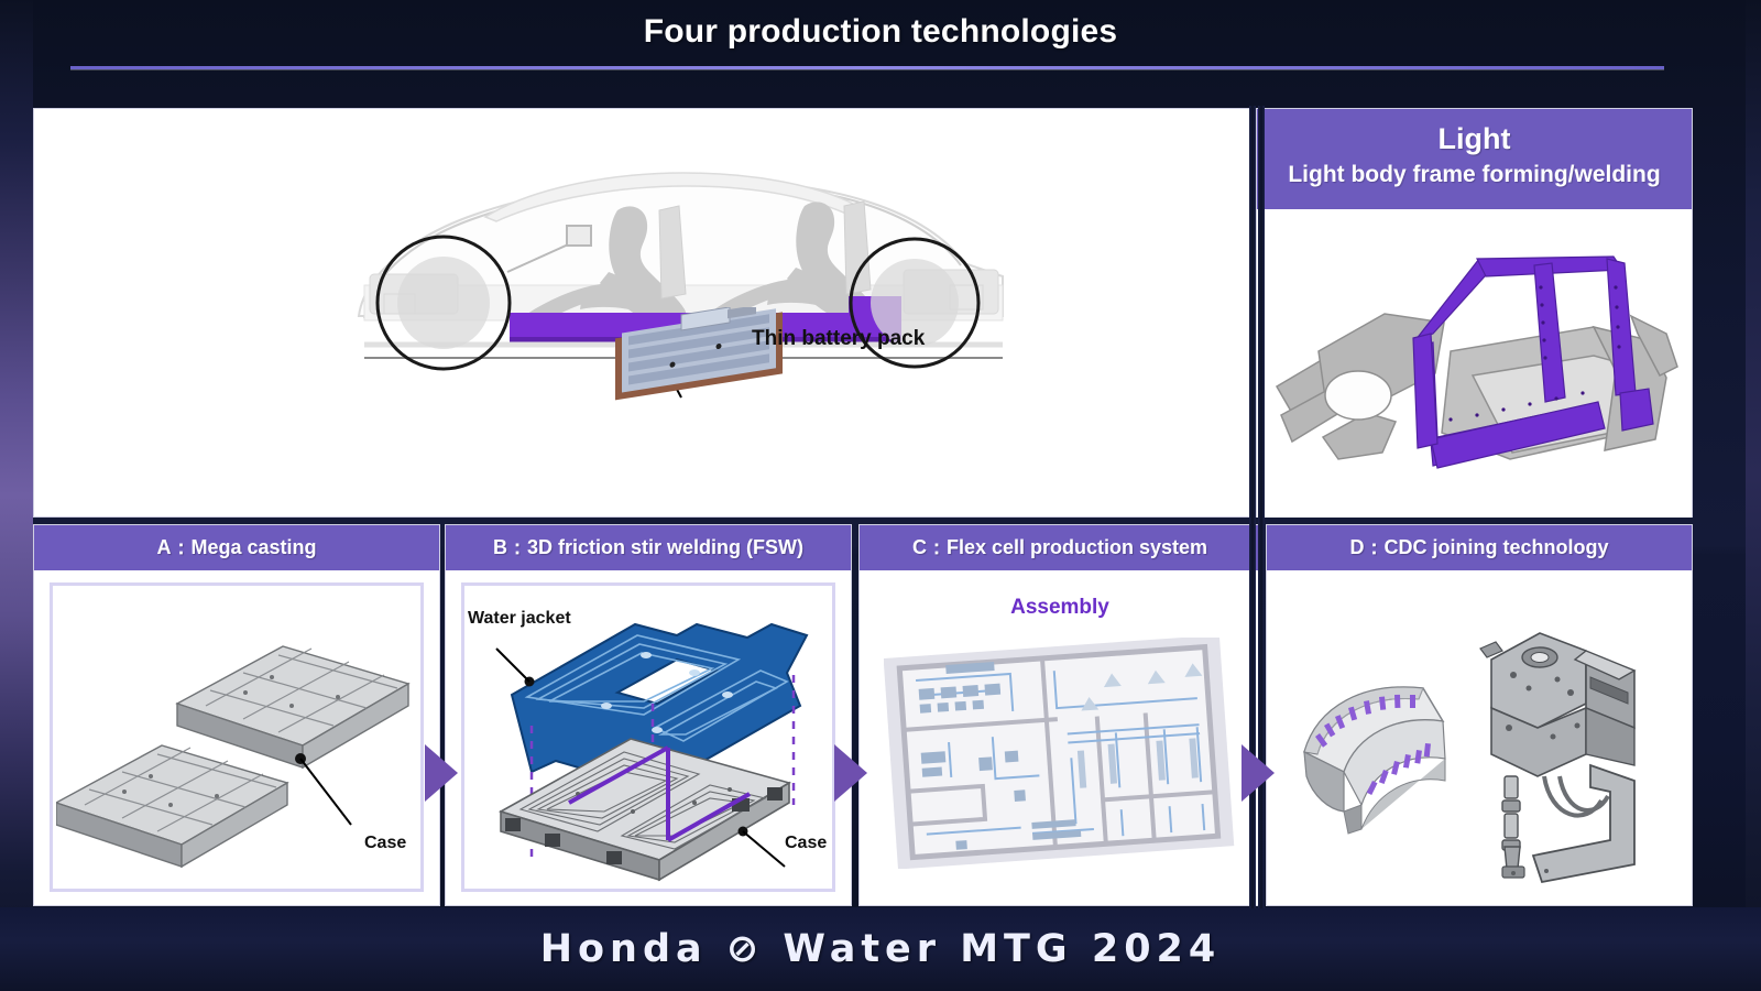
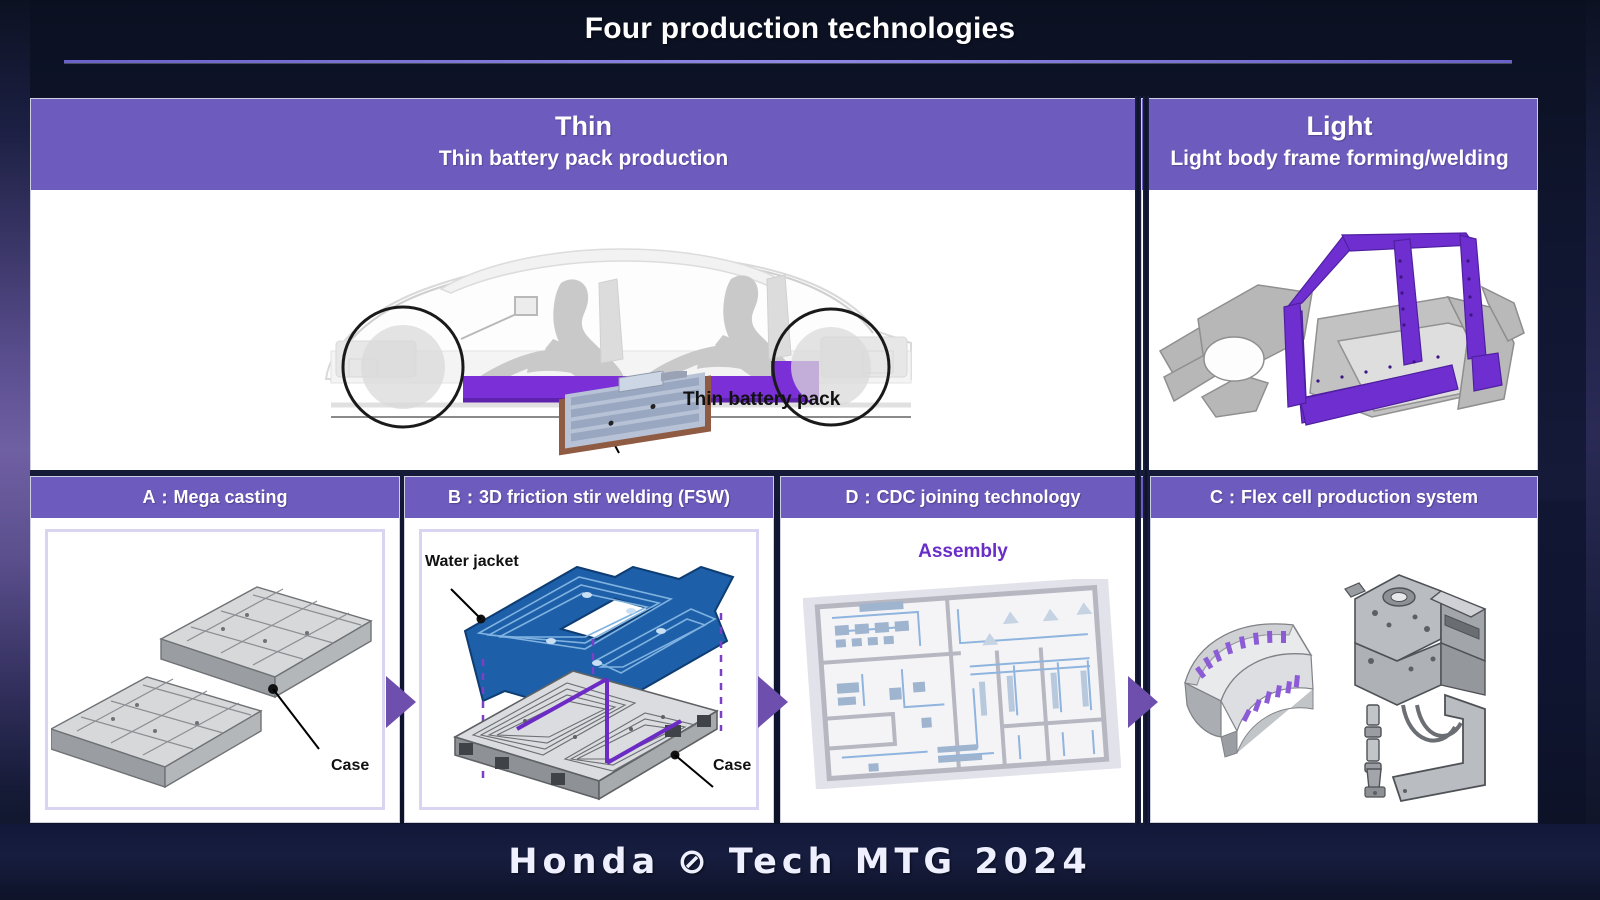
  Four production technologies
+ Thin
+ Thin battery pack production
  Thin battery pack
  Light
  Light body frame forming/welding
  A：Mega casting
  Case
  B：3D friction stir welding (FSW)
  Water jacket
  Case
- C：Flex cell production system
+ D：CDC joining technology
  Assembly
- D：CDC joining technology
+ C：Flex cell production system
- Honda ⊘ Water MTG 2024
+ Honda ⊘ Tech MTG 2024
